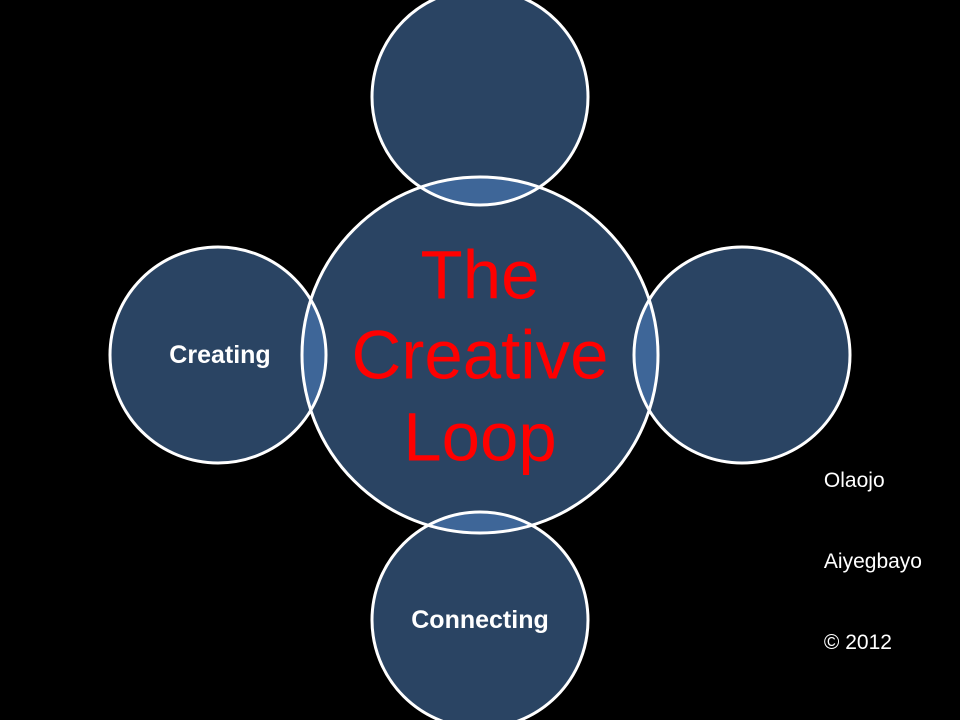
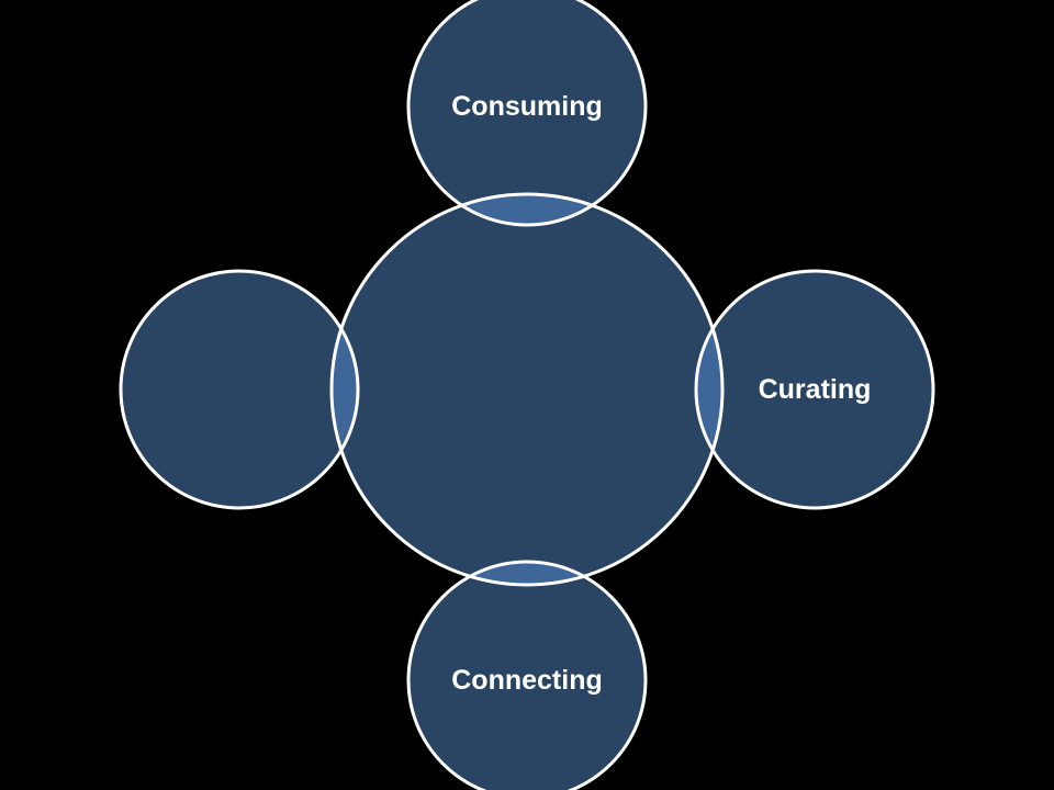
+ Consuming
+ Curating
  Connecting
- Creating
- The
- Creative
- Loop
- Olaojo
- Aiyegbayo
- © 2012
